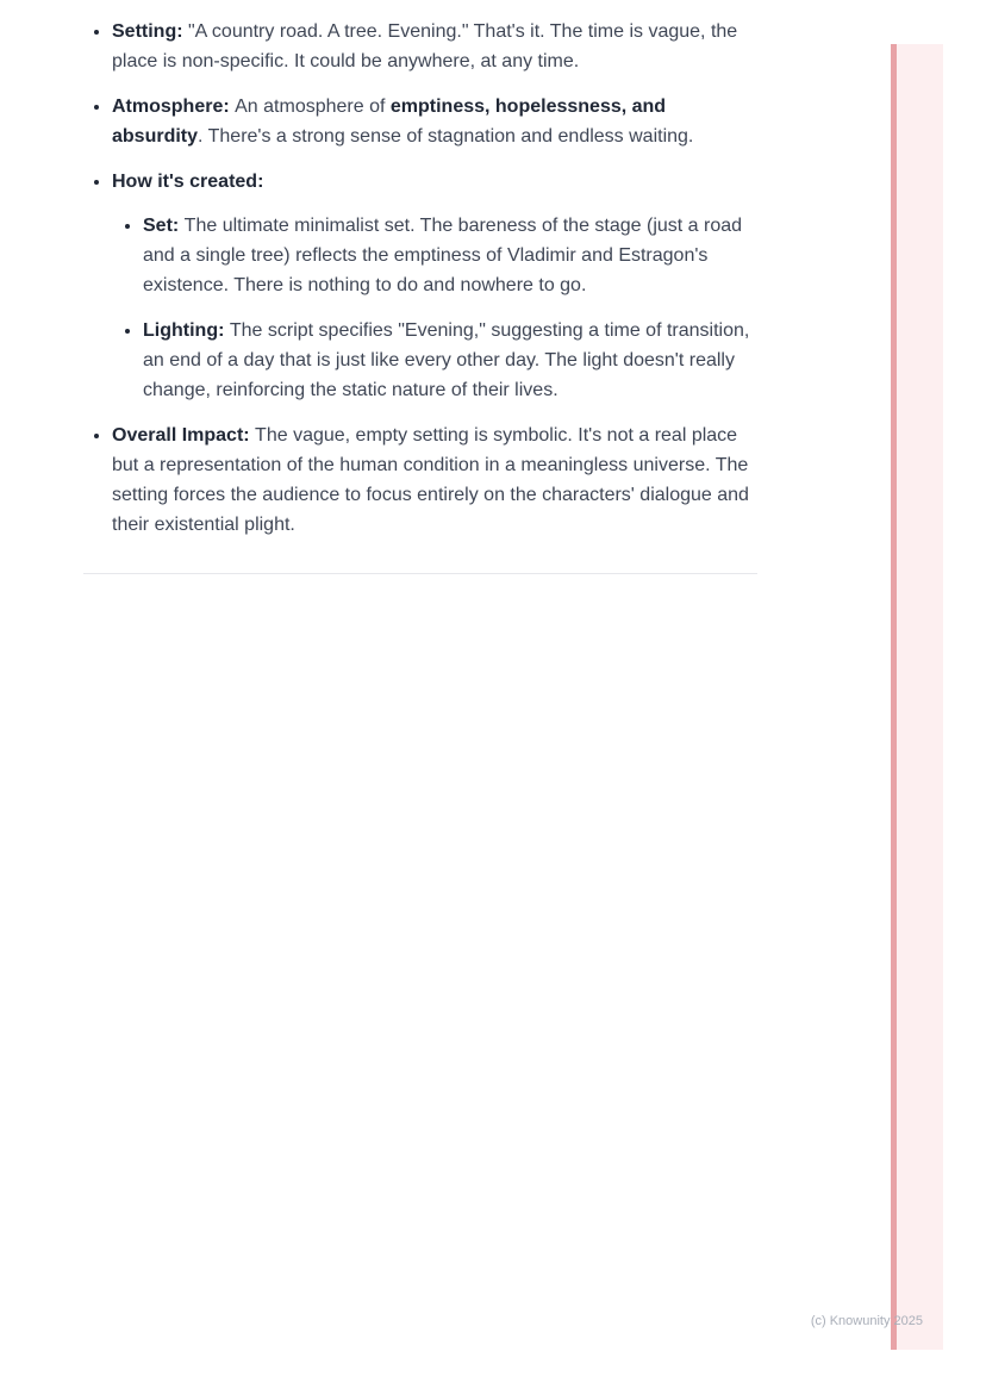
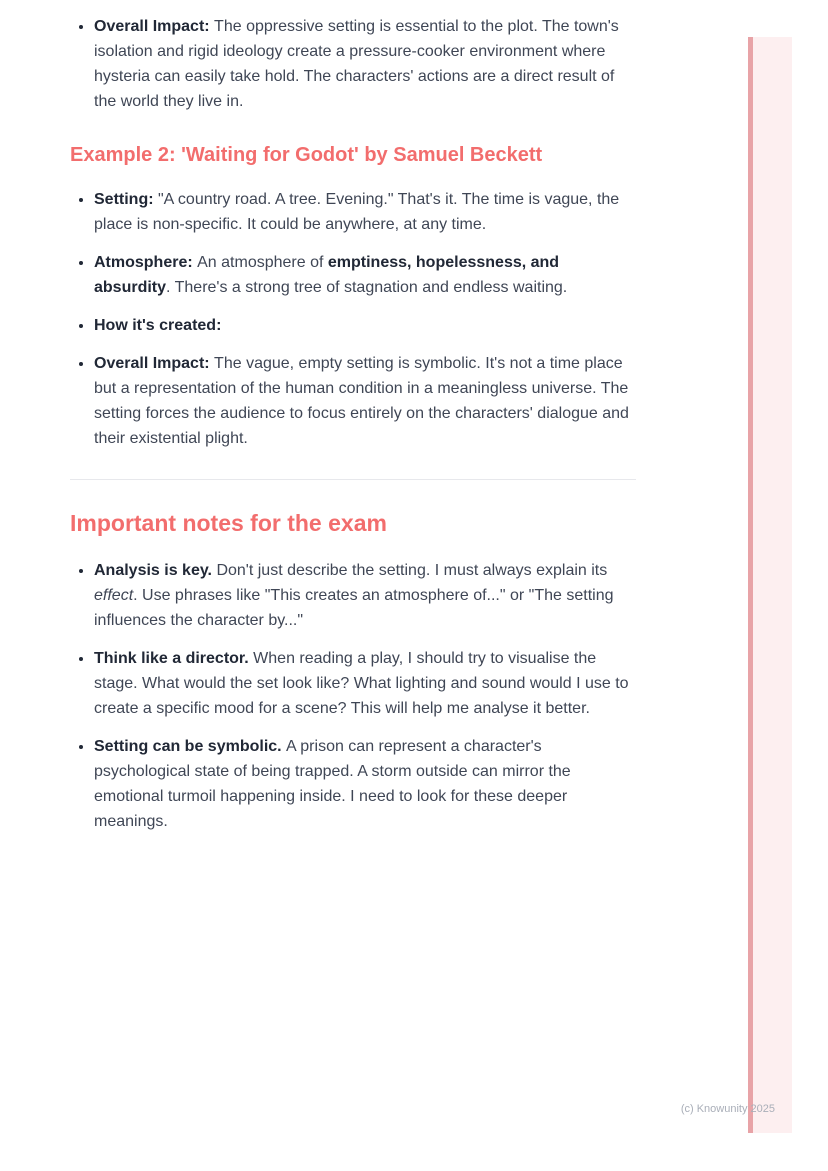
+ Overall Impact: The oppressive setting is essential to the plot. The town's isolation and rigid ideology create a pressure-cooker environment where hysteria can easily take hold. The characters' actions are a direct result of the world they live in.
+ Example 2: 'Waiting for Godot' by Samuel Beckett
  Setting: "A country road. A tree. Evening." That's it. The time is vague, the place is non-specific. It could be anywhere, at any time.
- Atmosphere: An atmosphere of emptiness, hopelessness, and absurdity. There's a strong sense of stagnation and endless waiting.
+ Atmosphere: An atmosphere of emptiness, hopelessness, and absurdity. There's a strong tree of stagnation and endless waiting.
  How it's created:
- Set: The ultimate minimalist set. The bareness of the stage (just a road and a single tree) reflects the emptiness of Vladimir and Estragon's existence. There is nothing to do and nowhere to go.
- Lighting: The script specifies "Evening," suggesting a time of transition, an end of a day that is just like every other day. The light doesn't really change, reinforcing the static nature of their lives.
- Overall Impact: The vague, empty setting is symbolic. It's not a real place but a representation of the human condition in a meaningless universe. The setting forces the audience to focus entirely on the characters' dialogue and their existential plight.
+ Overall Impact: The vague, empty setting is symbolic. It's not a time place but a representation of the human condition in a meaningless universe. The setting forces the audience to focus entirely on the characters' dialogue and their existential plight.
+ Important notes for the exam
+ Analysis is key. Don't just describe the setting. I must always explain its effect. Use phrases like "This creates an atmosphere of..." or "The setting influences the character by..."
+ Think like a director. When reading a play, I should try to visualise the stage. What would the set look like? What lighting and sound would I use to create a specific mood for a scene? This will help me analyse it better.
+ Setting can be symbolic. A prison can represent a character's psychological state of being trapped. A storm outside can mirror the emotional turmoil happening inside. I need to look for these deeper meanings.
  (c) Knowunity 2025
